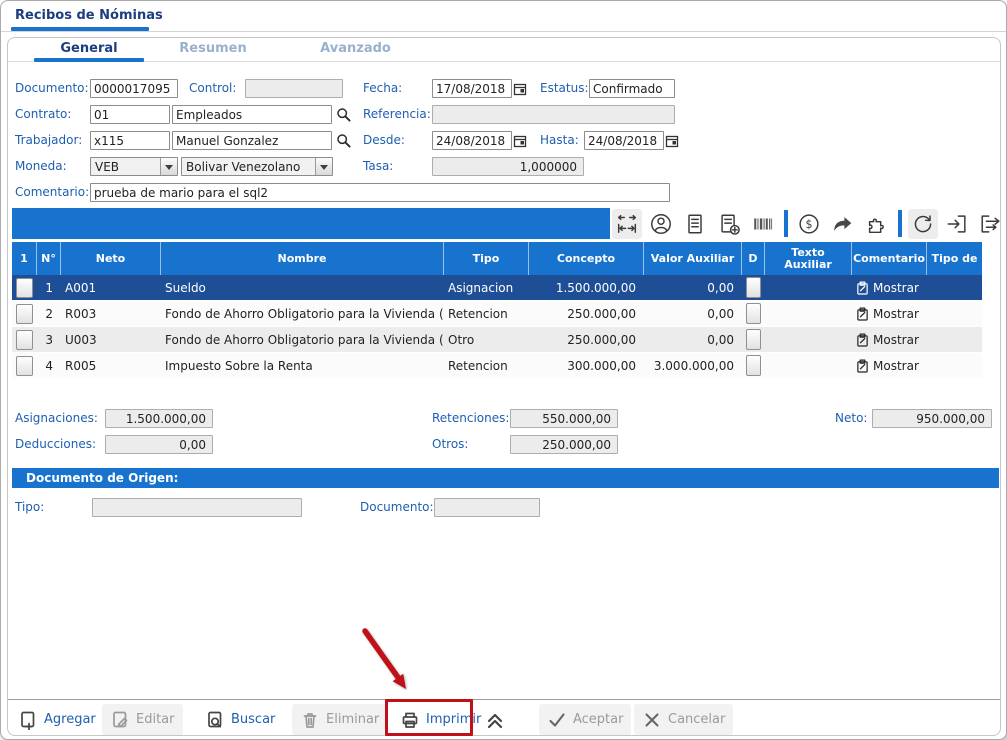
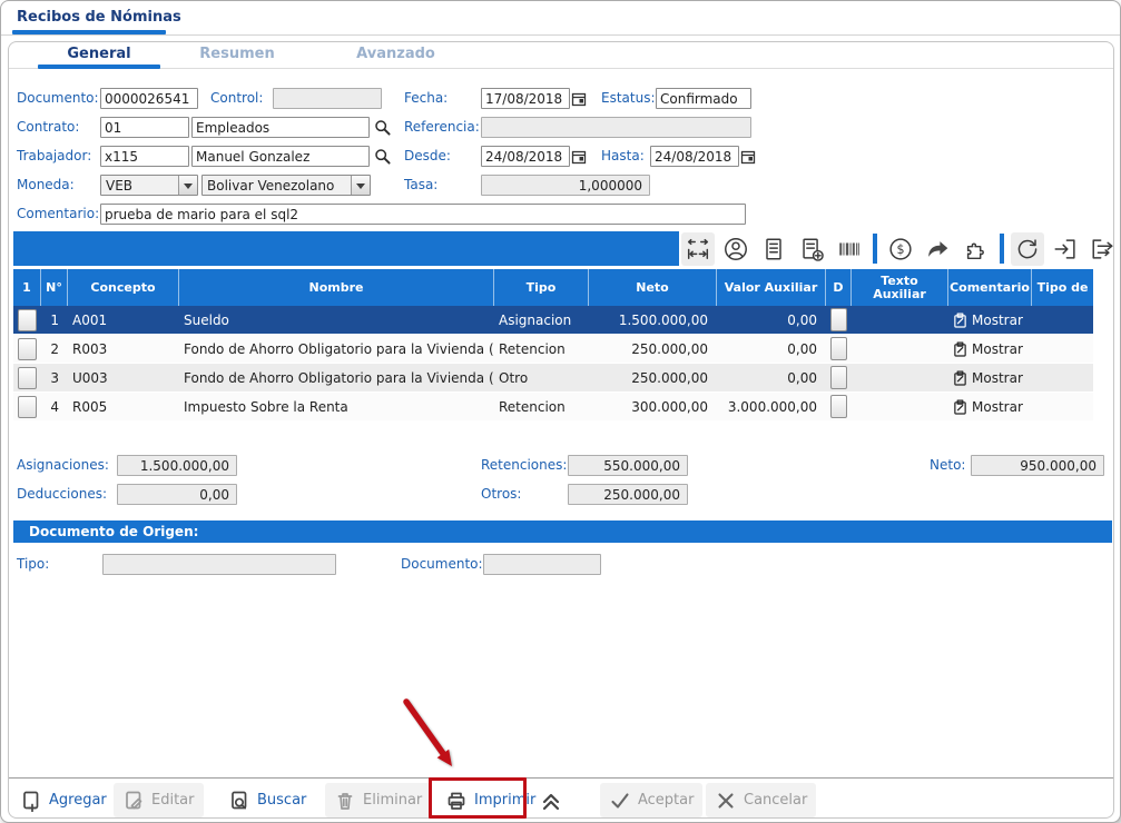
  Recibos de Nóminas
  General
  Resumen
  Avanzado
  Documento:
- 0000017095
+ 0000026541
  Control:
  Fecha:
  17/08/2018
  Estatus:
  Confirmado
  Contrato:
  01
  Empleados
  Referencia:
  Trabajador:
  x115
  Manuel Gonzalez
  Desde:
  24/08/2018
  Hasta:
  24/08/2018
  Moneda:
  VEB
  Bolivar Venezolano
  Tasa:
  1,000000
  Comentario:
  prueba de mario para el sql2
  $
  1
  N°
- Neto
+ Concepto
  Nombre
  Tipo
- Concepto
+ Neto
  Valor Auxiliar
  D
  Texto Auxiliar
  Comentario
  Tipo de
  1
  A001
  Sueldo
  Asignacion
  1.500.000,00
  0,00
  Mostrar
  2
  R003
  Fondo de Ahorro Obligatorio para la Vivienda (
  Retencion
  250.000,00
  0,00
  Mostrar
  3
  U003
  Fondo de Ahorro Obligatorio para la Vivienda (
  Otro
  250.000,00
  0,00
  Mostrar
  4
  R005
  Impuesto Sobre la Renta
  Retencion
  300.000,00
  3.000.000,00
  Mostrar
  Asignaciones:
  1.500.000,00
  Retenciones:
  550.000,00
  Neto:
  950.000,00
  Deducciones:
  0,00
  Otros:
  250.000,00
  Documento de Origen:
  Tipo:
  Documento:
  Agregar
  Editar
  Buscar
  Eliminar
  Imprimir
  Aceptar
  Cancelar
